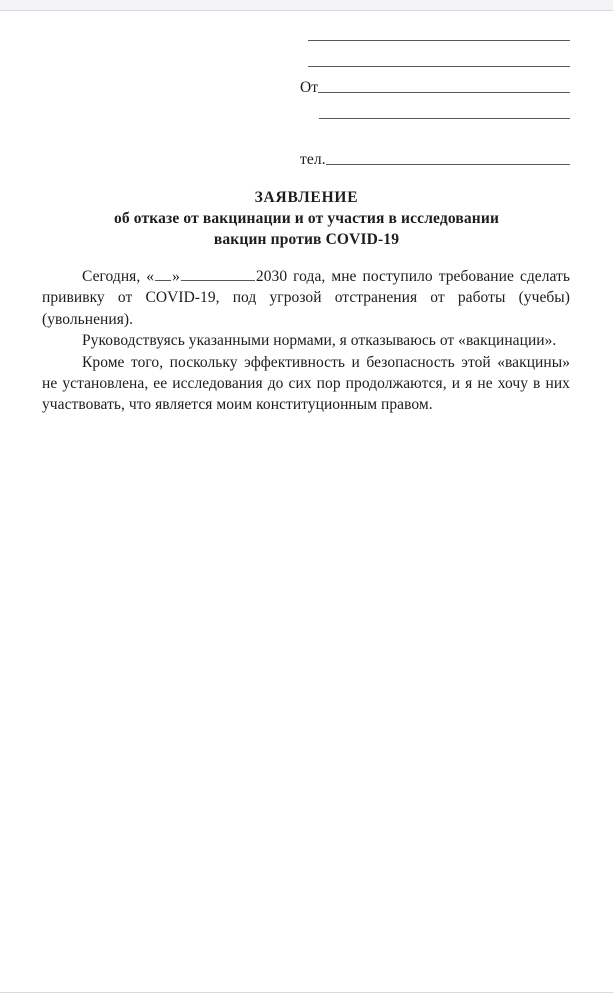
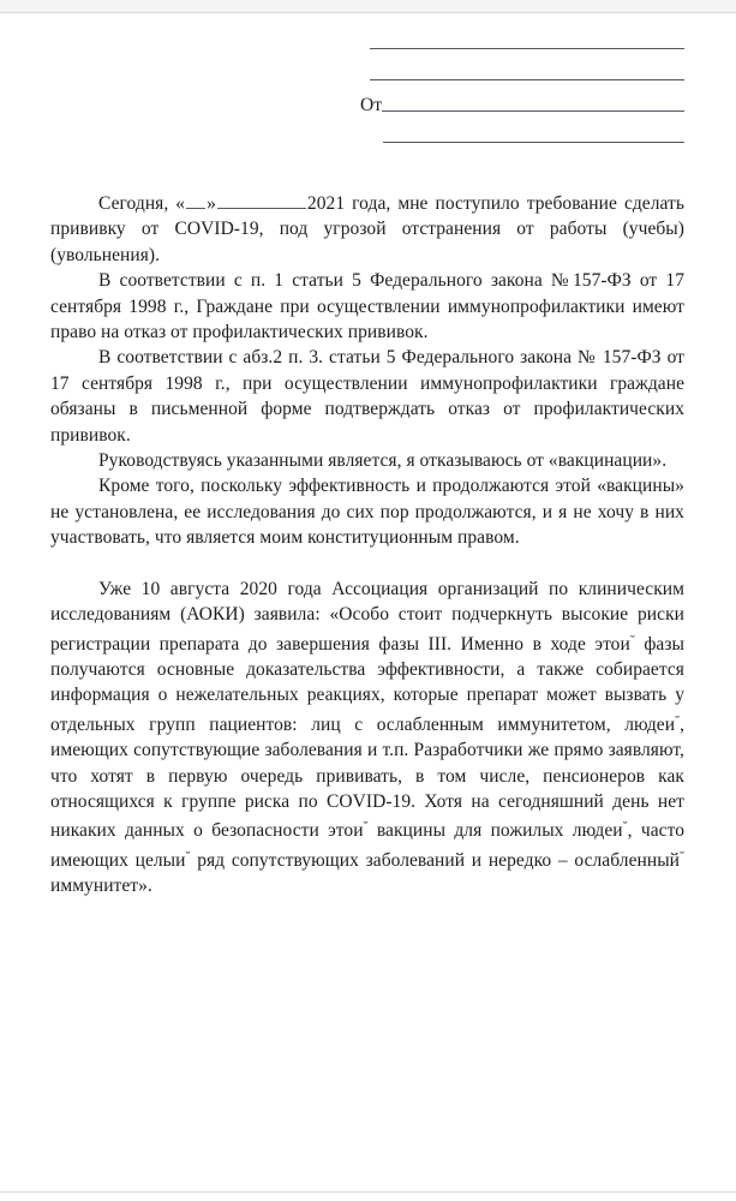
  От
- тел.
- ЗАЯВЛЕНИЕ
- об отказе от вакцинации и от участия в исследовании
- вакцин против COVID-19
- Сегодня, « » 2030 года, мне поступило требование сделать прививку от COVID-19, под угрозой отстранения от работы (учебы) (увольнения).
+ Сегодня, « » 2021 года, мне поступило требование сделать прививку от COVID-19, под угрозой отстранения от работы (учебы) (увольнения).
+ В соответствии с п. 1 статьи 5 Федерального закона №157-ФЗ от 17 сентября 1998 г., Граждане при осуществлении иммунопрофилактики имеют право на отказ от профилактических прививок.
+ В соответствии с абз.2 п. 3. статьи 5 Федерального закона № 157-ФЗ от 17 сентября 1998 г., при осуществлении иммунопрофилактики граждане обязаны в письменной форме подтверждать отказ от профилактических прививок.
- Руководствуясь указанными нормами, я отказываюсь от «вакцинации».
+ Руководствуясь указанными является, я отказываюсь от «вакцинации».
- Кроме того, поскольку эффективность и безопасность этой «вакцины» не установлена, ее исследования до сих пор продолжаются, и я не хочу в них участвовать, что является моим конституционным правом.
+ Кроме того, поскольку эффективность и продолжаются этой «вакцины» не установлена, ее исследования до сих пор продолжаются, и я не хочу в них участвовать, что является моим конституционным правом.
+ Уже 10 августа 2020 года Ассоциация организаций по клиническим исследованиям (АОКИ) заявила: «Особо стоит подчеркнуть высокие риски регистрации препарата до завершения фазы III. Именно в ходе этои˘ фазы получаются основные доказательства эффективности, а также собирается информация о нежелательных реакциях, которые препарат может вызвать у отдельных групп пациентов: лиц с ослабленным иммунитетом, людеи˘, имеющих сопутствующие заболевания и т.п. Разработчики же прямо заявляют, что хотят в первую очередь прививать, в том числе, пенсионеров как относящихся к группе риска по COVID-19. Хотя на сегодняшний день нет никаких данных о безопасности этои˘ вакцины для пожилых людеи˘, часто имеющих целыи˘ ряд сопутствующих заболеваний и нередко – ослабленный˘ иммунитет».
